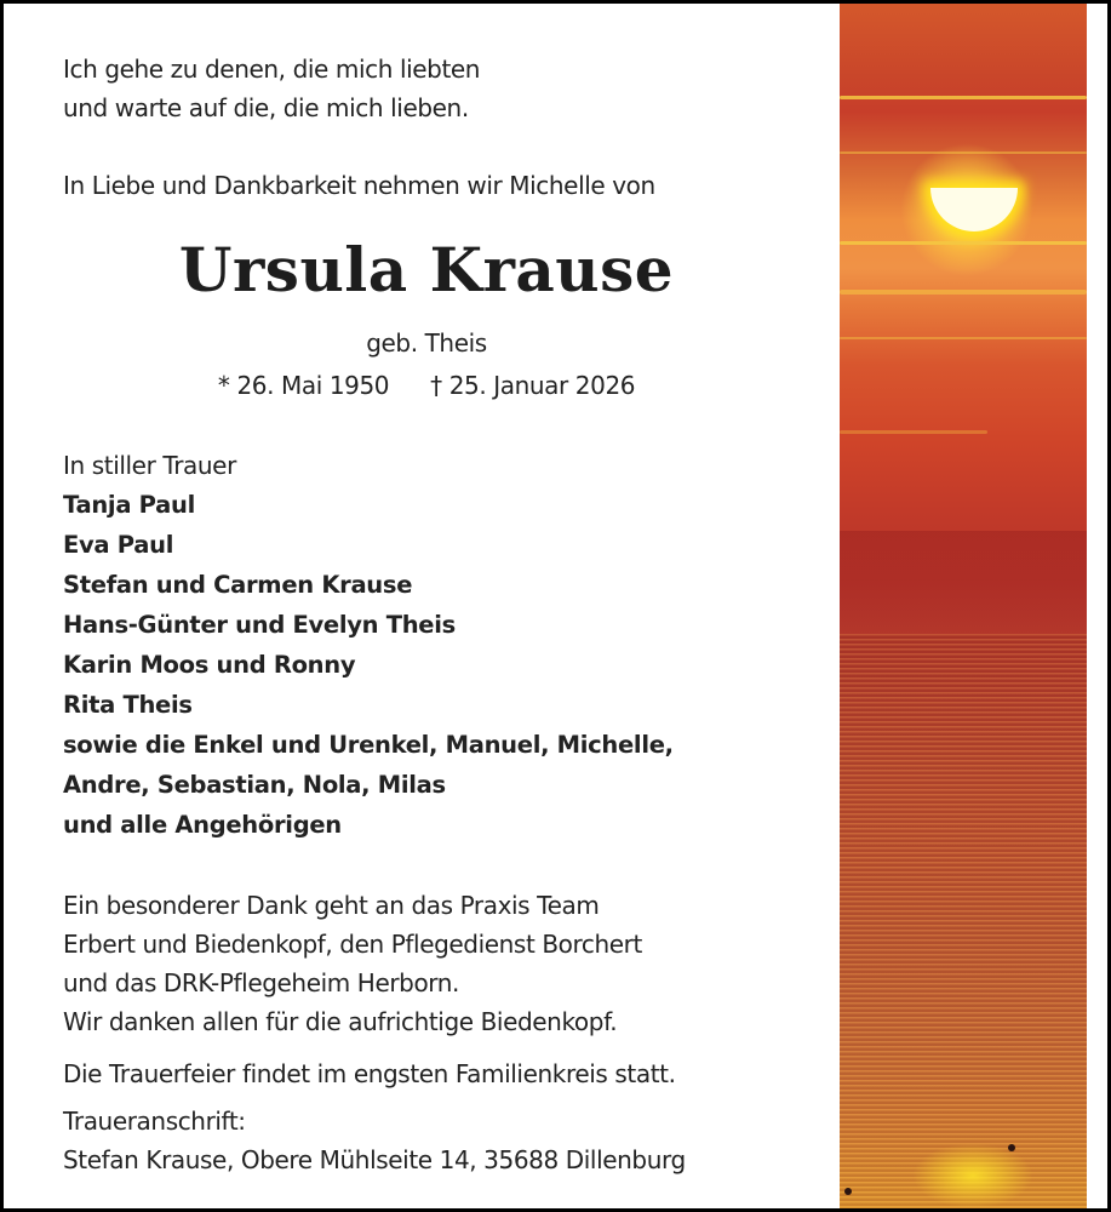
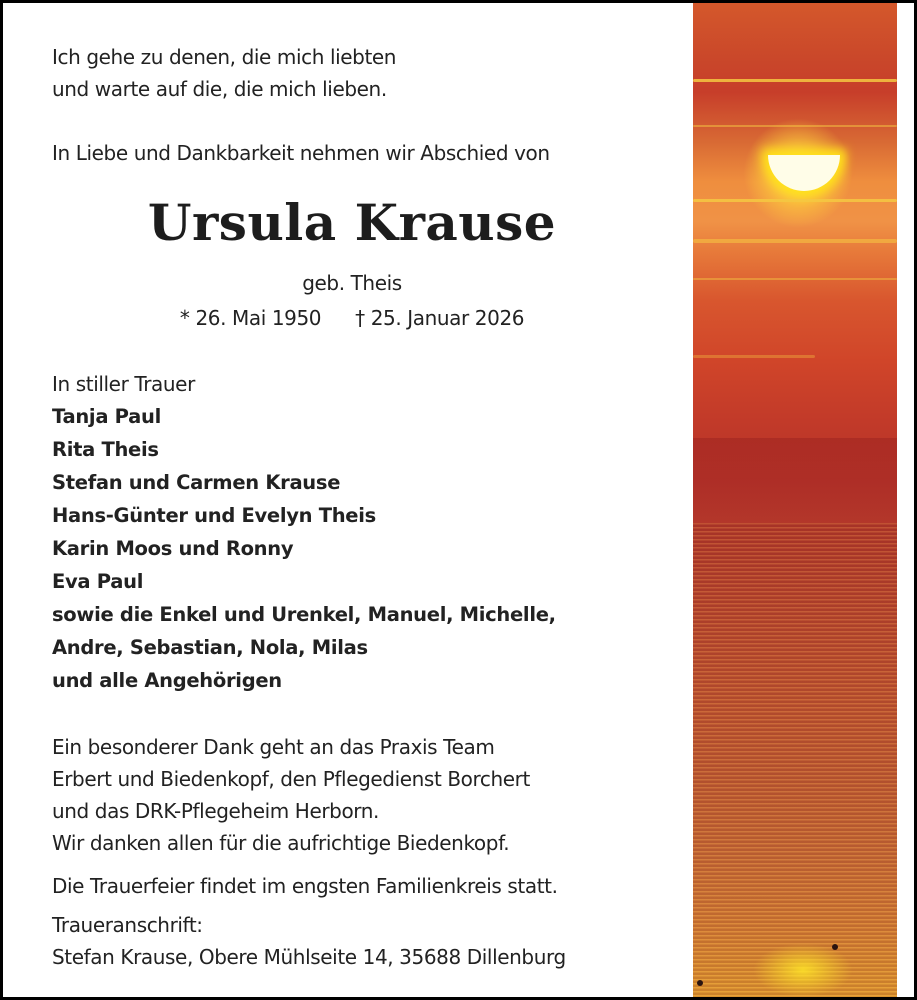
  Ich gehe zu denen, die mich liebten
  und warte auf die, die mich lieben.
- In Liebe und Dankbarkeit nehmen wir Michelle von
+ In Liebe und Dankbarkeit nehmen wir Abschied von
  Ursula Krause
  geb. Theis
  * 26. Mai 1950 † 25. Januar 2026
  In stiller Trauer
  Tanja Paul
- Eva Paul
+ Rita Theis
  Stefan und Carmen Krause
  Hans-Günter und Evelyn Theis
  Karin Moos und Ronny
- Rita Theis
+ Eva Paul
  sowie die Enkel und Urenkel, Manuel, Michelle,
  Andre, Sebastian, Nola, Milas
  und alle Angehörigen
  Ein besonderer Dank geht an das Praxis Team
  Erbert und Biedenkopf, den Pflegedienst Borchert
  und das DRK-Pflegeheim Herborn.
  Wir danken allen für die aufrichtige Biedenkopf.
  Die Trauerfeier findet im engsten Familienkreis statt.
  Traueranschrift:
  Stefan Krause, Obere Mühlseite 14, 35688 Dillenburg
